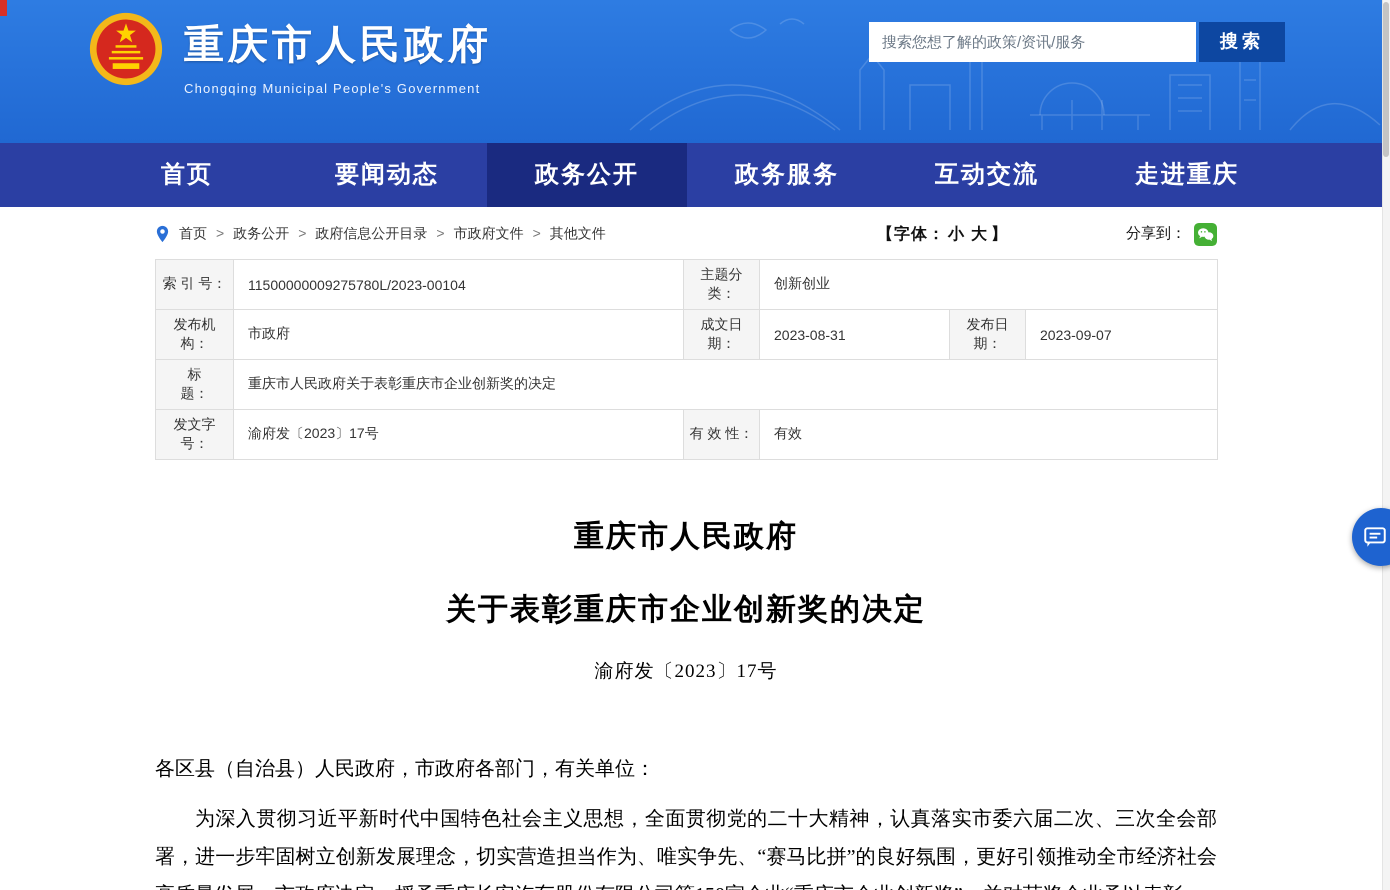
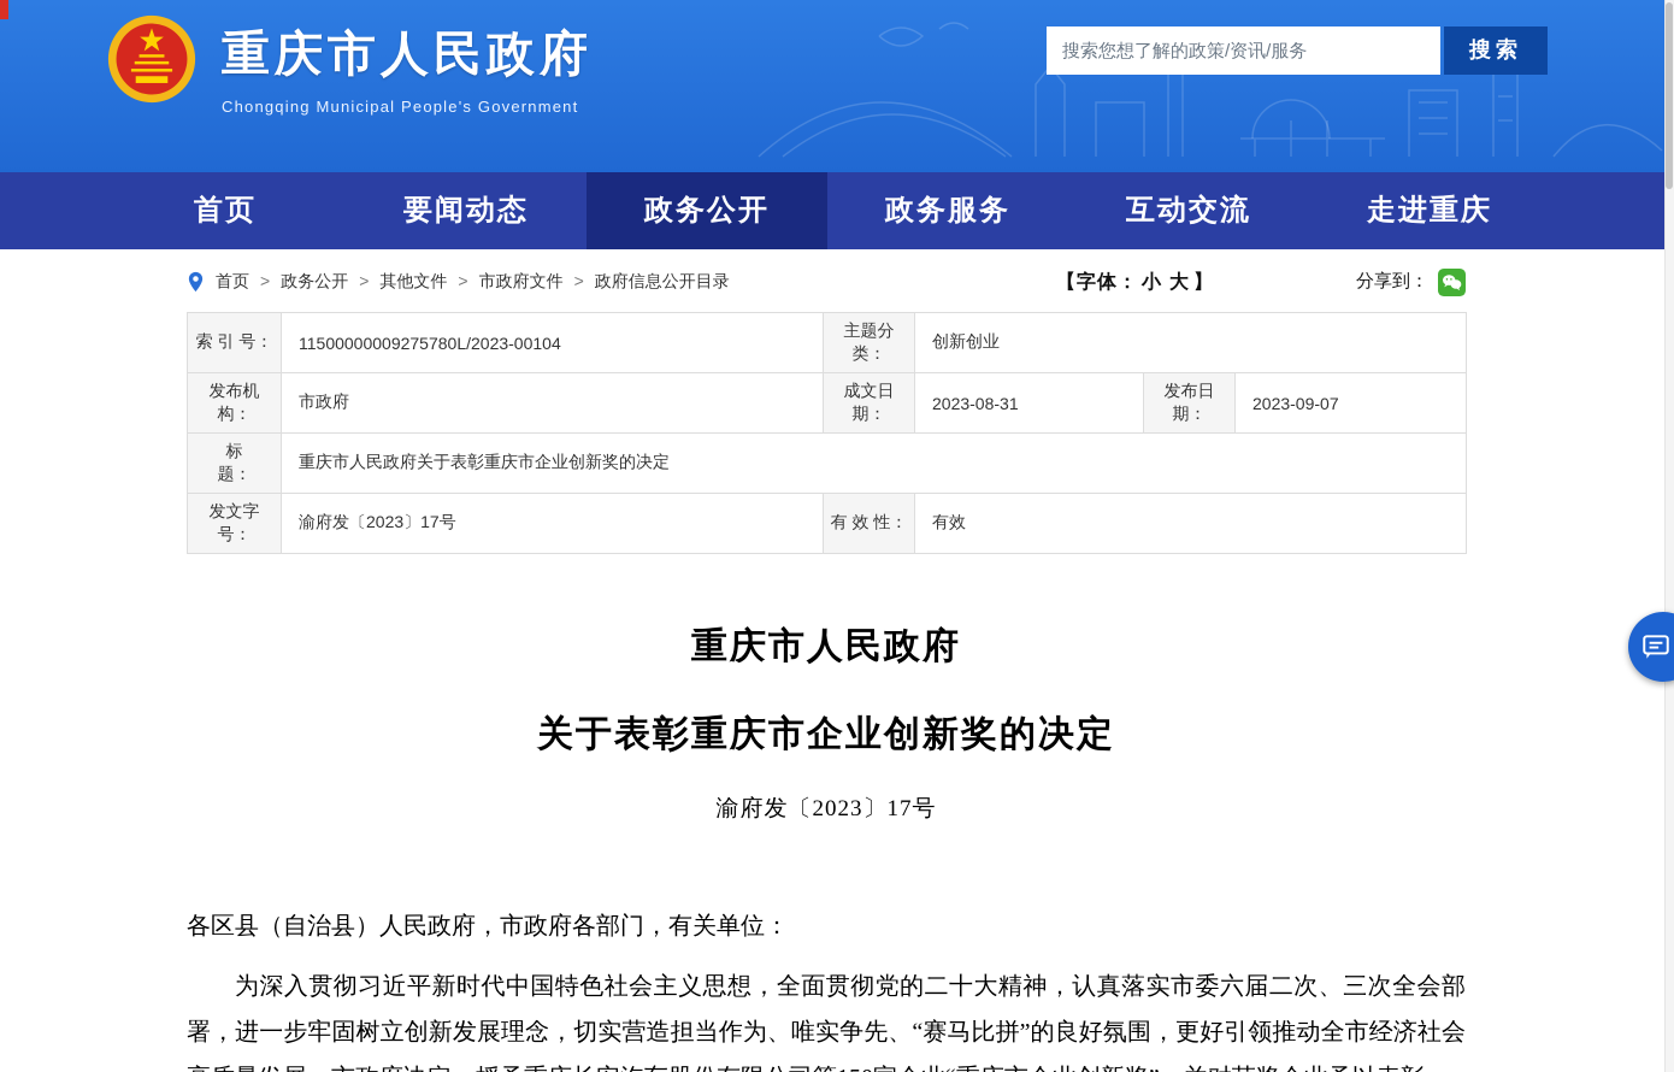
  重庆市人民政府
  Chongqing Municipal People's Government
  搜索您想了解的政策/资讯/服务
  搜索
  首页
  要闻动态
  政务公开
  政务服务
  互动交流
  走进重庆
  首页
  政务公开
- 政府信息公开目录
+ 其他文件
  市政府文件
- 其他文件
+ 政府信息公开目录
  【字体： 小 大 】
  分享到：
  索 引 号：	11500000009275780L/2023-00104	主题分类：	创新创业
  发布机构：	市政府	成文日期：	2023-08-31	发布日期：	2023-09-07
  标 题：	重庆市人民政府关于表彰重庆市企业创新奖的决定
  发文字号：	渝府发〔2023〕17号	有 效 性：	有效
  重庆市人民政府
  关于表彰重庆市企业创新奖的决定
  渝府发〔2023〕17号
  各区县（自治县）人民政府，市政府各部门，有关单位：
